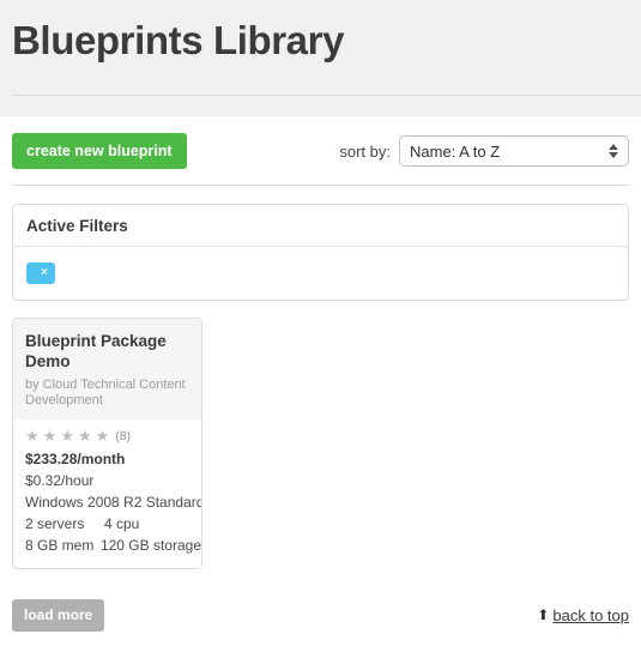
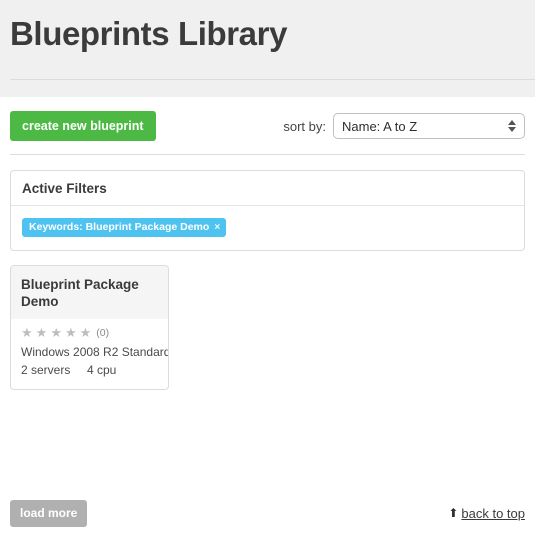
  Blueprints Library
  create new blueprint
  sort by:
  Name: A to Z
  Active Filters
+ Keywords: Blueprint Package Demo
  ×
  Blueprint Package Demo
- by Cloud Technical Content Development
  ★
  ★
  ★
  ★
  ★
- (8)
+ (0)
- $233.28/month
- $0.32/hour
  Windows 2008 R2 Standard
  2 servers
  4 cpu
- 8 GB mem
- 120 GB storage
  load more
  ⬆
  back to top
